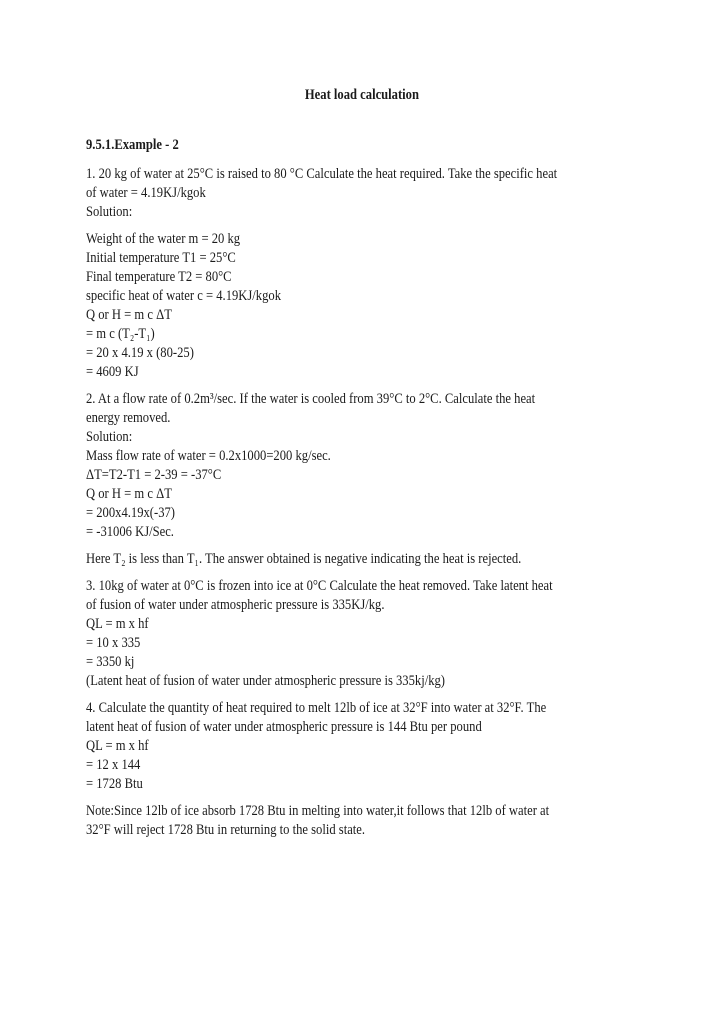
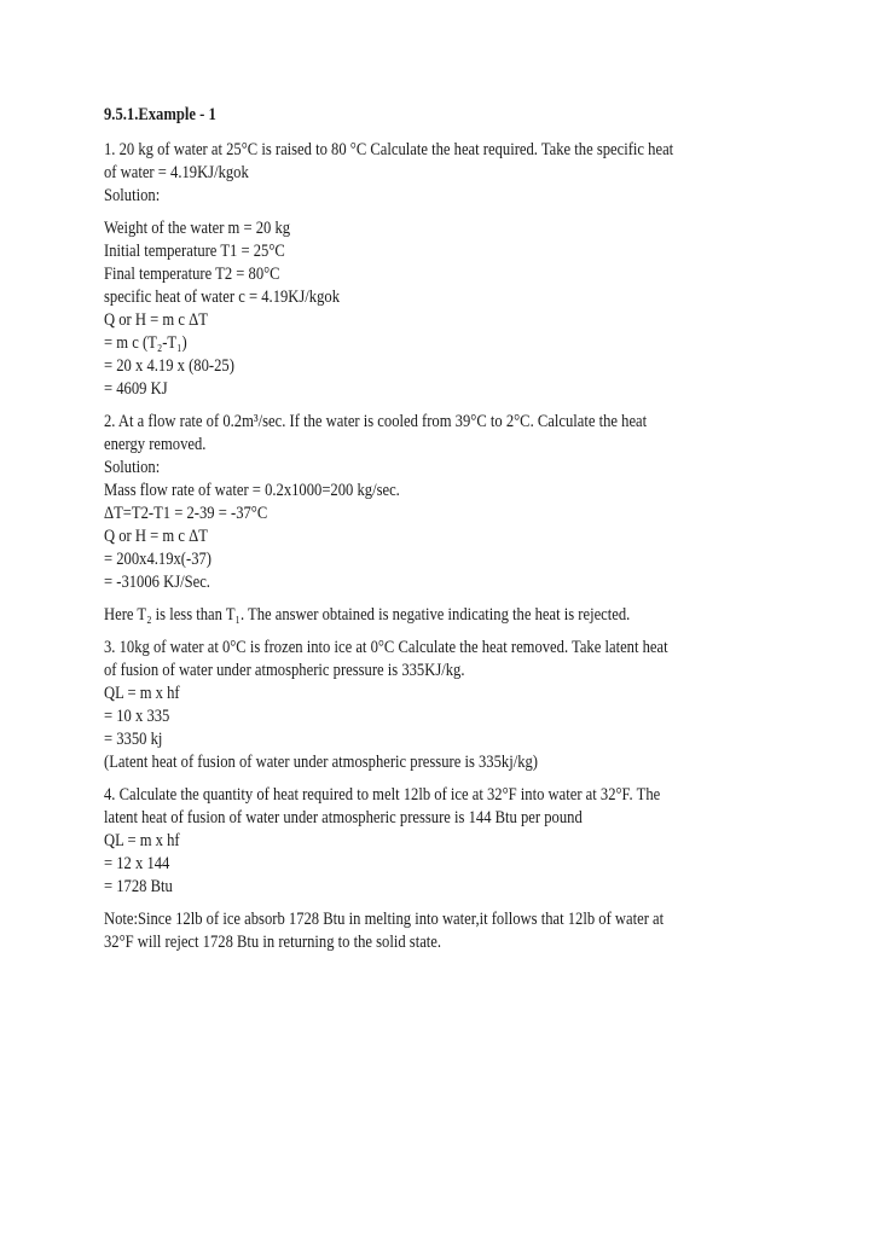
- Heat load calculation
- 9.5.1.Example - 2
+ 9.5.1.Example - 1
  1. 20 kg of water at 25°C is raised to 80 °C Calculate the heat required. Take the specific heat
  of water = 4.19KJ/kgok
  Solution:
  Weight of the water m = 20 kg
  Initial temperature T1 = 25°C
  Final temperature T2 = 80°C
  specific heat of water c = 4.19KJ/kgok
  Q or H = m c ΔT
  = m c (T₂-T₁)
  = 20 x 4.19 x (80-25)
  = 4609 KJ
  2. At a flow rate of 0.2m³/sec. If the water is cooled from 39°C to 2°C. Calculate the heat
  energy removed.
  Solution:
  Mass flow rate of water = 0.2x1000=200 kg/sec.
  ΔT=T2-T1 = 2-39 = -37°C
  Q or H = m c ΔT
  = 200x4.19x(-37)
  = -31006 KJ/Sec.
  Here T₂ is less than T₁. The answer obtained is negative indicating the heat is rejected.
  3. 10kg of water at 0°C is frozen into ice at 0°C Calculate the heat removed. Take latent heat
  of fusion of water under atmospheric pressure is 335KJ/kg.
  QL = m x hf
  = 10 x 335
  = 3350 kj
  (Latent heat of fusion of water under atmospheric pressure is 335kj/kg)
  4. Calculate the quantity of heat required to melt 12lb of ice at 32°F into water at 32°F. The
  latent heat of fusion of water under atmospheric pressure is 144 Btu per pound
  QL = m x hf
  = 12 x 144
  = 1728 Btu
  Note:Since 12lb of ice absorb 1728 Btu in melting into water,it follows that 12lb of water at
  32°F will reject 1728 Btu in returning to the solid state.
